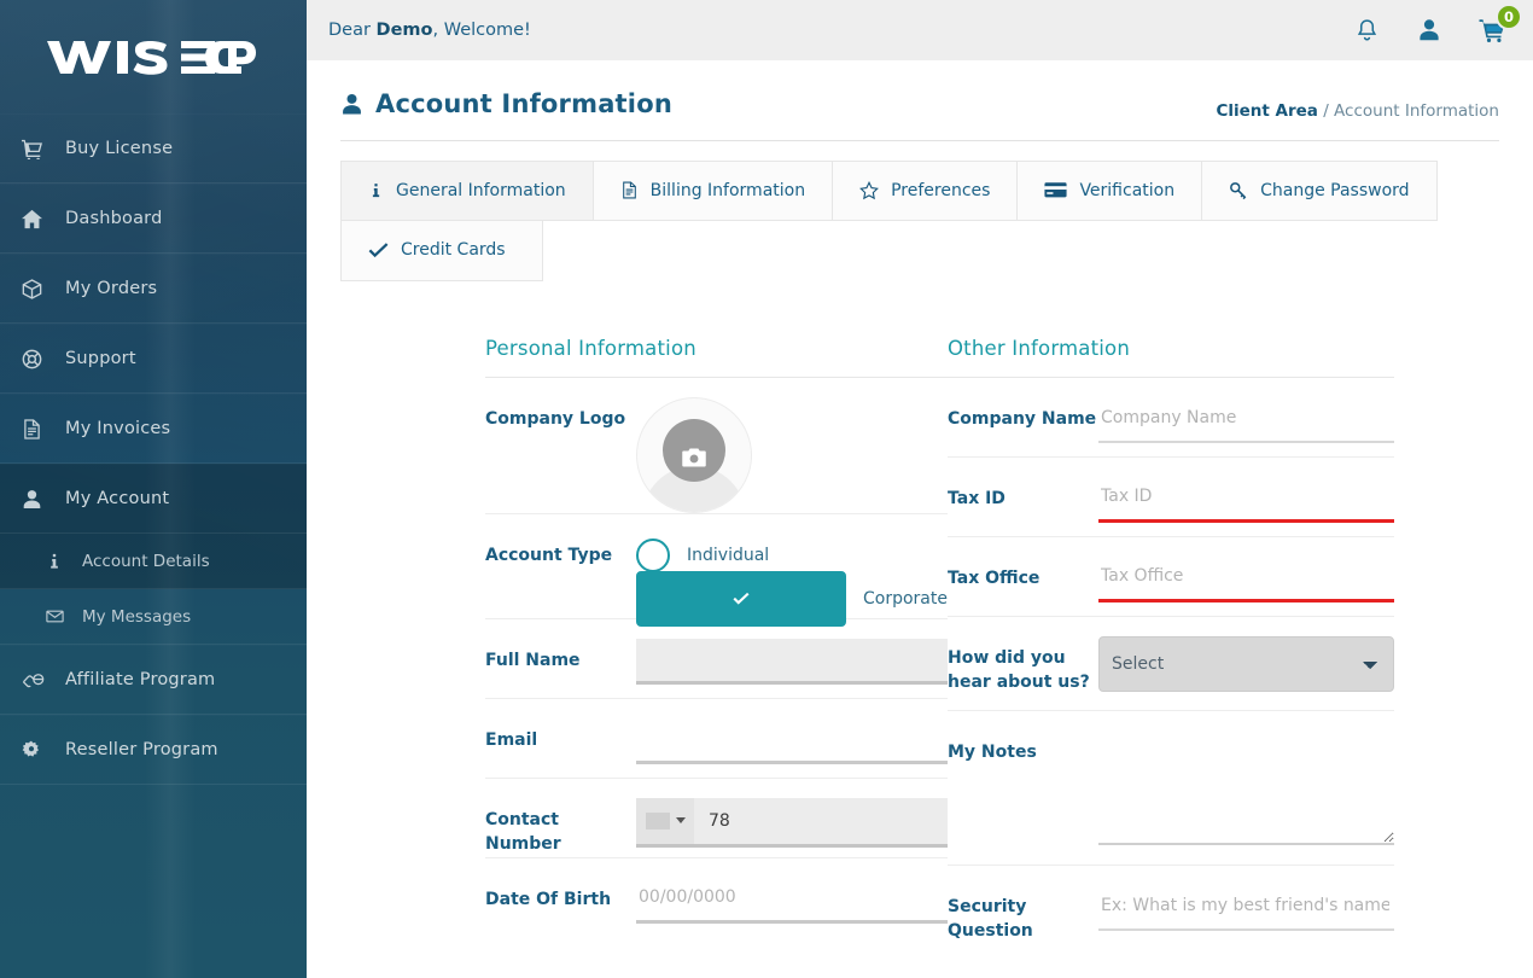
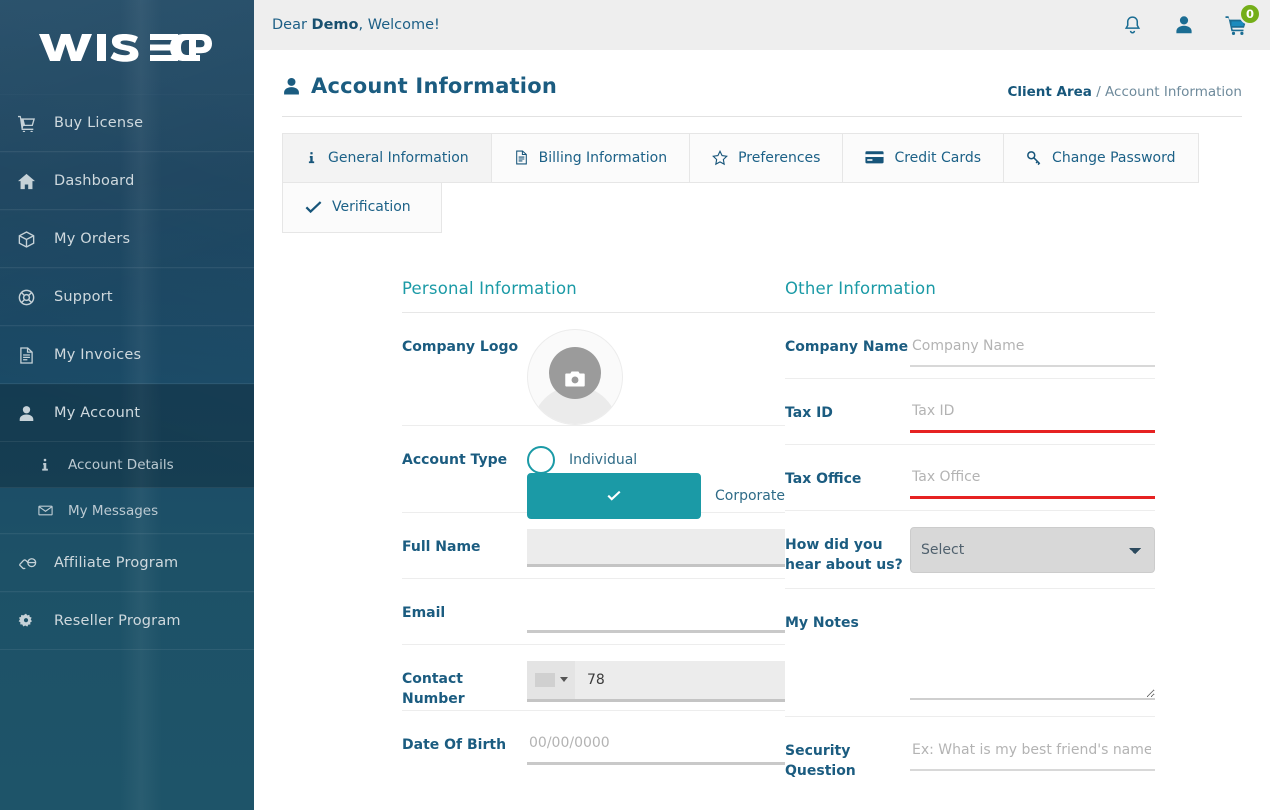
  Buy License
  Dashboard
  My Orders
  Support
  My Invoices
  My Account
  Account Details
  My Messages
  Affiliate Program
  Reseller Program
  Dear Demo, Welcome!
  0
  Account Information
  Client Area / Account Information
  General Information
  Billing Information
  Preferences
- Verification
+ Credit Cards
  Change Password
- Credit Cards
+ Verification
  Personal Information
  Company Logo
  Account Type
  Individual
  Corporate
  Full Name
  Email
  Contact Number
  78
  Date Of Birth
  00/00/0000
  Other Information
  Company Name
  Company Name
  Tax ID
  Tax ID
  Tax Office
  Tax Office
  How did you hear about us?
  Select
  My Notes
  Security Question
  Ex: What is my best friend's name
